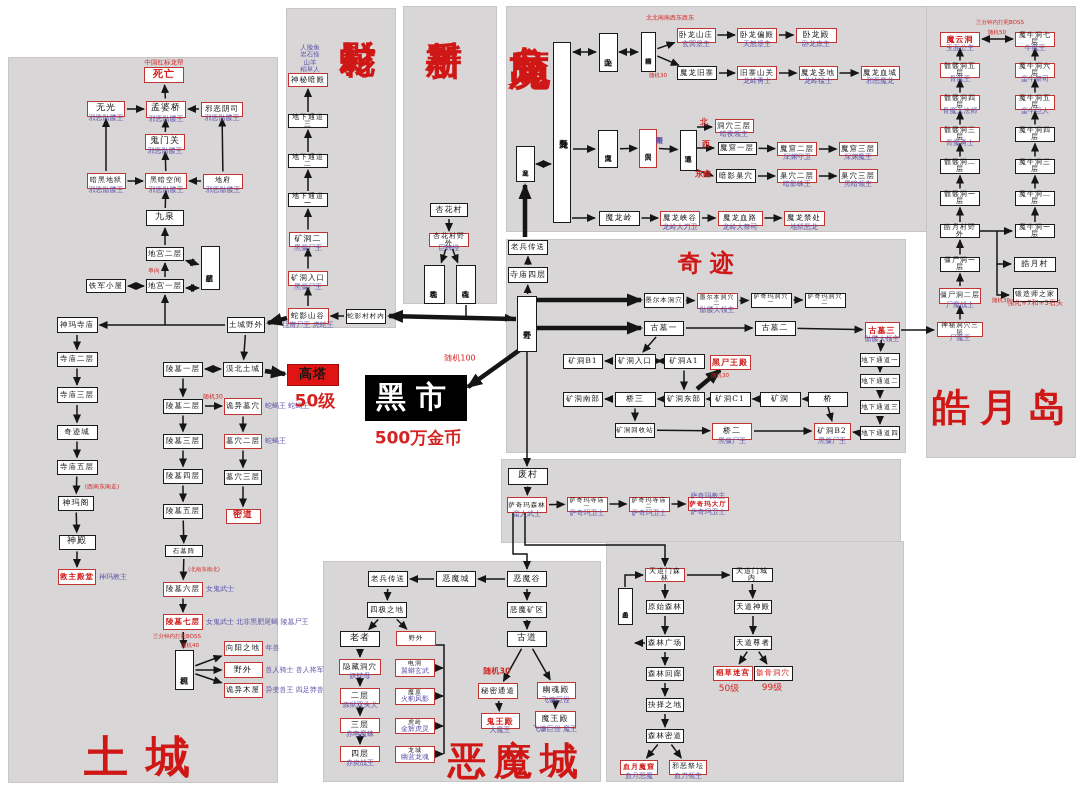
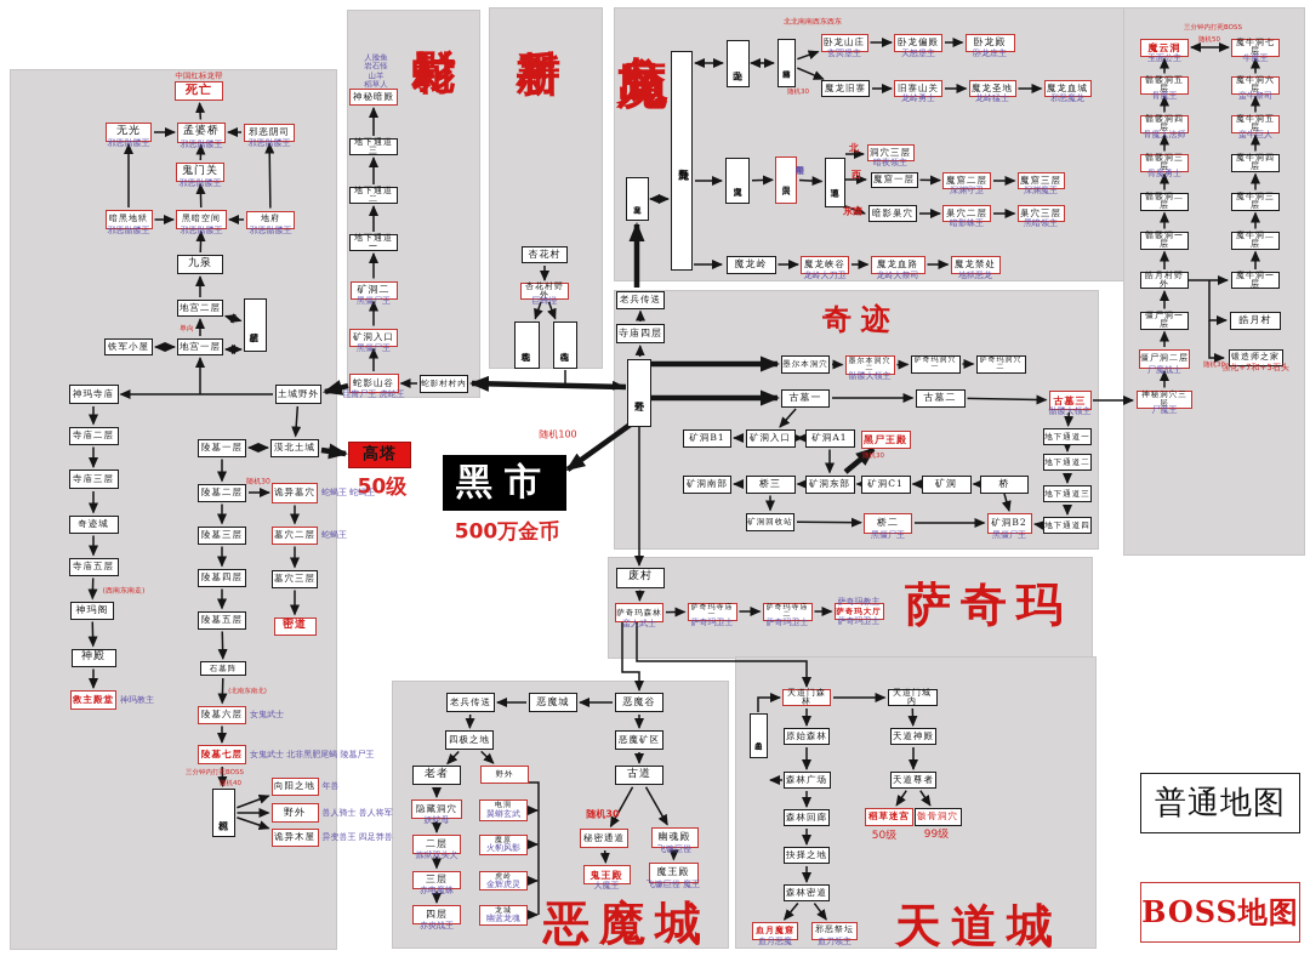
- 土城
- 皓月岛
  奇迹
+ 萨奇玛
  恶魔城
+ 天道城
  死亡
  无光
  邪恶骷髅王
  孟婆桥
  邪恶骷髅王
  邪恶阴司
  邪恶骷髅王
  鬼门关
  邪恶骷髅王
  暗黑地狱
  邪恶骷髅王
  黑暗空间
  邪恶骷髅王
  地府
  邪恶骷髅王
  九泉
  地宫二层
  铁军小屋
  地宫一层
  土城野外
  神玛寺庙
  寺庙二层
  寺庙三层
  奇迹城
  寺庙五层
  神玛阁
  神殿
  救主殿堂
  神玛教主
  漠北土城
  陵墓一层
  陵墓二层
  诡异墓穴
  蛇蝎王 蛇蝎王
  陵墓三层
  墓穴二层
  蛇蝎王
  陵墓四层
  墓穴三层
  陵墓五层
  密道
  石墓阵
  陵墓六层
  女鬼武士
  陵墓七层
  女鬼武士 北非黑肥尾蝎 陵墓尸王
  向阳之地
  年兽
  野外
  兽人骑士 兽人将军
  诡异木屋
  异变兽王 四足莽兽
  神秘暗殿
  地下通道三
  地下通道二
  地下通道一
  矿洞二
  黑僵尸王
  矿洞入口
  黑僵尸王
  蛇影山谷
  巨冑尸王 虎蛇王
  蛇影村村内
  杏花村
  杏花村野外
  巨蜂怪
  卧龙山庄
  玄冥堡主
  卧龙偏殿
  天怒堡主
  卧龙殿
  卧龙庄主
  魔龙旧寨
  旧寨山关
  龙岭勇士
  魔龙圣地
  龙岭猛士
  魔龙血城
  邪恶魔龙
  洞穴三层
  暗夜领主
  魔窟一层
  魔窟二层
  深渊守卫
  魔窟三层
  深渊魔王
  暗影巢穴
  巢穴二层
  暗影蛛王
  巢穴三层
  黑暗领主
  魔龙岭
  魔龙峡谷
  龙岭大刀卫
  魔龙血路
  龙岭大祭司
  魔龙禁处
  地狱恶龙
  魔云洞
  玉面公主
  魔牛洞七层
  牛魔王
  骷髅洞五层
  骨魔王
  魔牛洞六层
  蛮牛祭司
  骷髅洞四层
  骨魔大法师
  魔牛洞五层
  蛮牛巨人
  骷髅洞三层
  骨魔勇士
  魔牛洞四层
  骷髅洞二层
  魔牛洞三层
  骷髅洞一层
  魔牛洞二层
  皓月村野外
  魔牛洞一层
  皓月村
  僵尸洞二层
  尸魔战士
  锻造师之家
  强化+7和+5石头
  神秘洞穴三层
  尸魔王
  老兵传送
  寺庙四层
  墨尔本洞穴
  骷髅大领主
  古墓一
  古墓二
  古墓三
  骷髅大领主
  矿洞B1
  矿洞入口
  矿洞A1
  黑尸王殿
  矿洞南部
  桥三
  矿洞东部
  矿洞C1
  矿洞
  桥
  矿洞回收站
  桥二
  黑僵尸王
  矿洞B2
  黑僵尸王
  地下通道一
  地下通道二
  地下通道三
  地下通道四
  高塔
  黑市
  废村
  萨奇玛森林
  蛮人武士
  萨奇玛卫士
  萨奇玛卫士
  萨奇玛大厅
  萨奇玛教主
  萨奇玛卫士
  老兵传送
  恶魔城
  恶魔谷
  四极之地
  老者
  野外
  隐藏洞穴
  妖蛇母
  二层
  炼狱双头犬
  三层
  赤电魔蛛
  四层
  赤炎战王
  翼蟒玄武
  火豹风影
  金辉虎灵
  幽蓝龙魂
  恶魔矿区
  古道
  秘密通道
  鬼王殿
  大魔王
  幽魂殿
  飞镰巨怪
  魔王殿
  飞镰巨怪 魔王
  天道门森林
  原始森林
  森林广场
  森林回廊
  抉择之地
  森林密道
  血月魔窟
  血月恶魔
  邪恶祭坛
  血刀领主
  天道门城内
  天道神殿
  天道尊者
  稻草迷宫
  骸骨洞穴
+ 普通地图
+ BOSS地图
  中国红标龙帮
  人脸鱼
  岩石怪
  山羊
  稻草人
  北
  西
  东南
  随机100
  50级
  500万金币
  随机30
  50级
  99级
